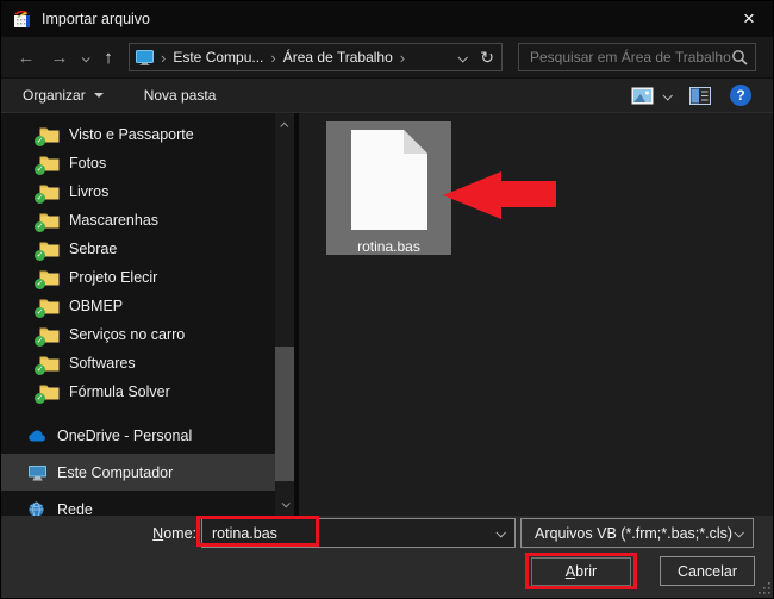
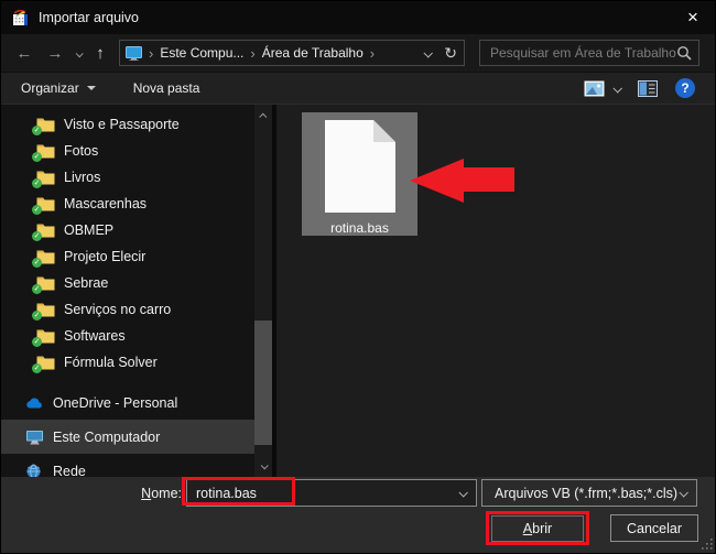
  Importar arquivo
  ×
  ←
  →
  ↑
  ›
  Este Compu...
  ›
  Área de Trabalho
  ›
  ↻
  Pesquisar em Área de Trabalho
  Organizar
  Nova pasta
  ?
  Visto e Passaporte
  Fotos
  Livros
  Mascarenhas
- Sebrae
+ OBMEP
  Projeto Elecir
- OBMEP
+ Sebrae
  Serviços no carro
  Softwares
  Fórmula Solver
  OneDrive - Personal
  Este Computador
  Rede
  rotina.bas
  Nome:
  rotina.bas
  Arquivos VB (*.frm;*.bas;*.cls)
  Abrir
  Cancelar
